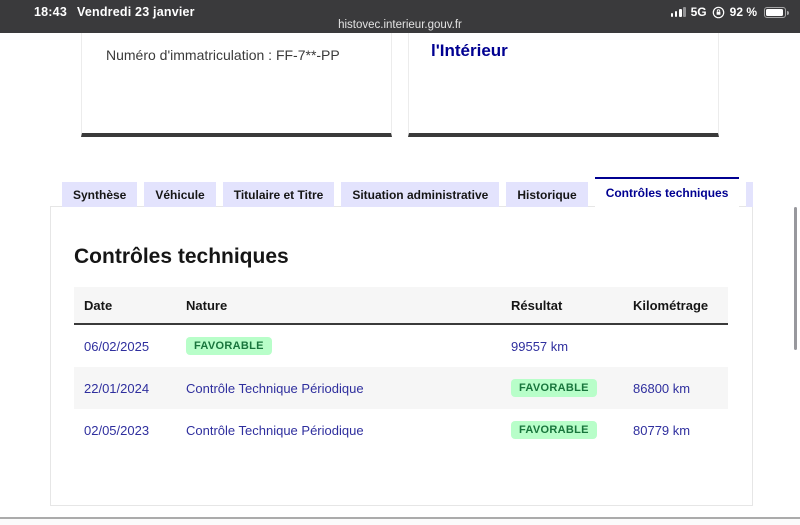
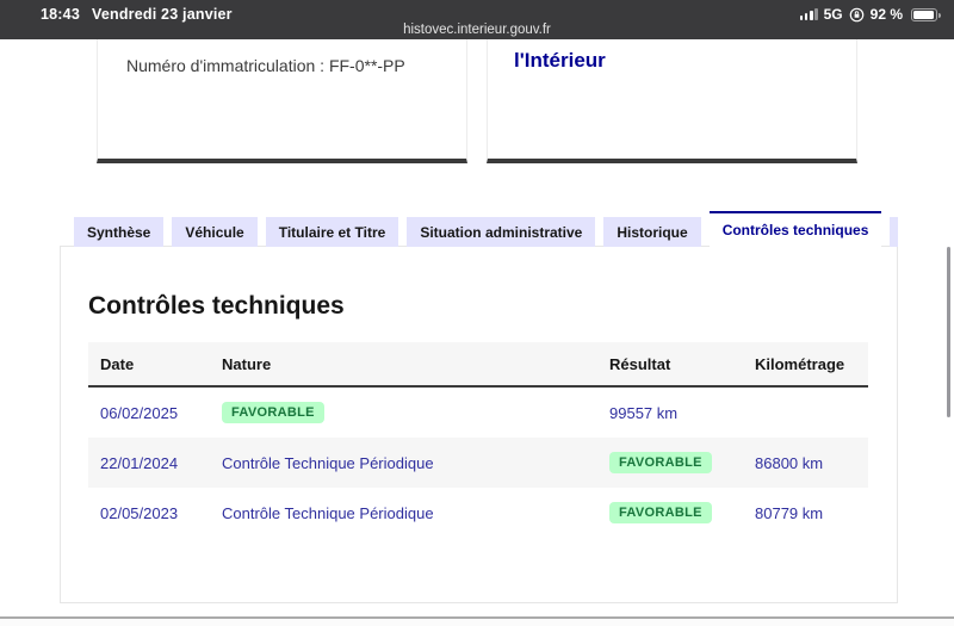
  18:43
  Vendredi 23 janvier
  5G
  92 %
  histovec.interieur.gouv.fr
- Numéro d'immatriculation : FF-7**-PP
+ Numéro d'immatriculation : FF-0**-PP
  l'Intérieur
  Synthèse
  Véhicule
  Titulaire et Titre
  Situation administrative
  Historique
  Contrôles techniques
  Contrôles techniques
  Date
  Nature
  Résultat
  Kilométrage
  06/02/2025
  FAVORABLE
  99557 km
  22/01/2024
  Contrôle Technique Périodique
  FAVORABLE
  86800 km
  02/05/2023
  Contrôle Technique Périodique
  FAVORABLE
  80779 km
